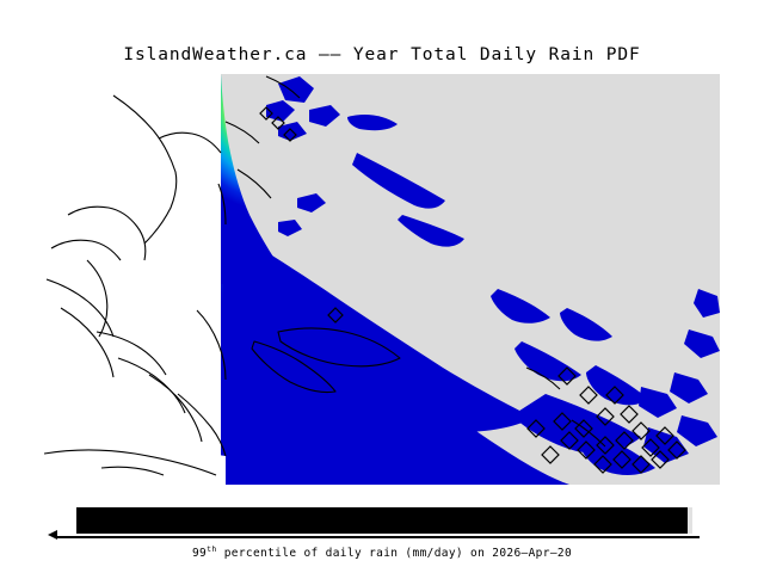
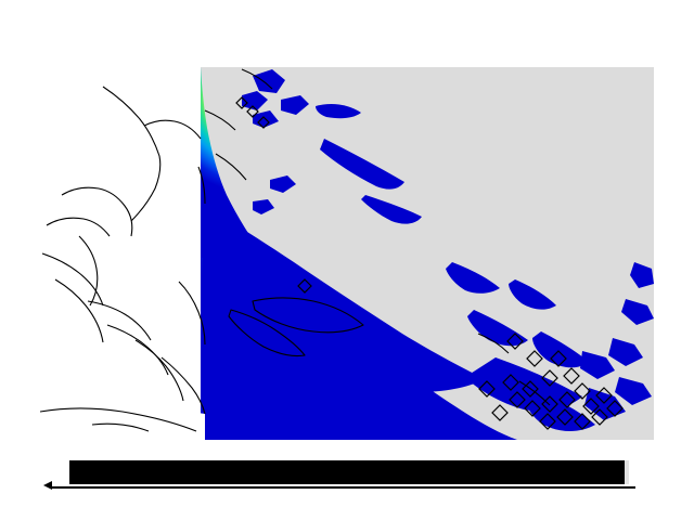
- IslandWeather.ca —— Year Total Daily Rain PDF
- 99th percentile of daily rain (mm/day) on 2026—Apr—20
